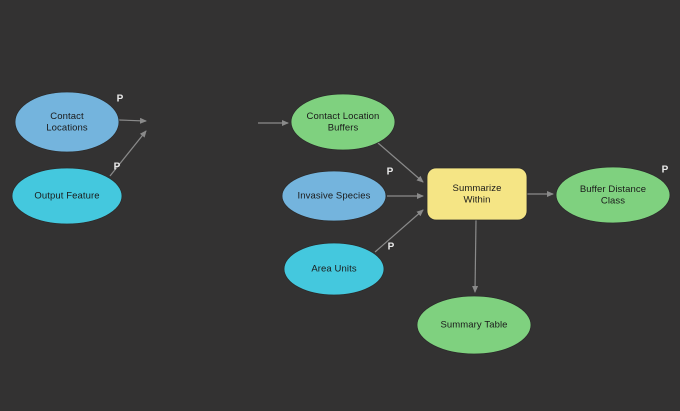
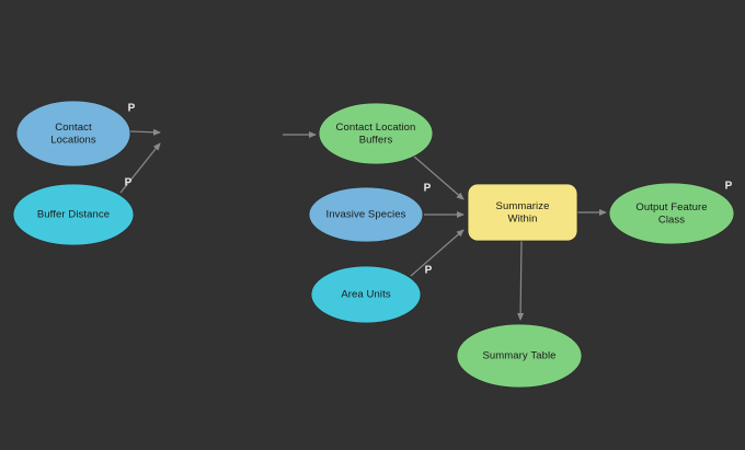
  Contact
  Locations
- Output Feature
+ Buffer Distance
  Contact Location
  Buffers
  Invasive Species
  Area Units
  Summarize
  Within
- Buffer Distance
+ Output Feature
  Class
  Summary Table
  P
  P
  P
  P
  P
